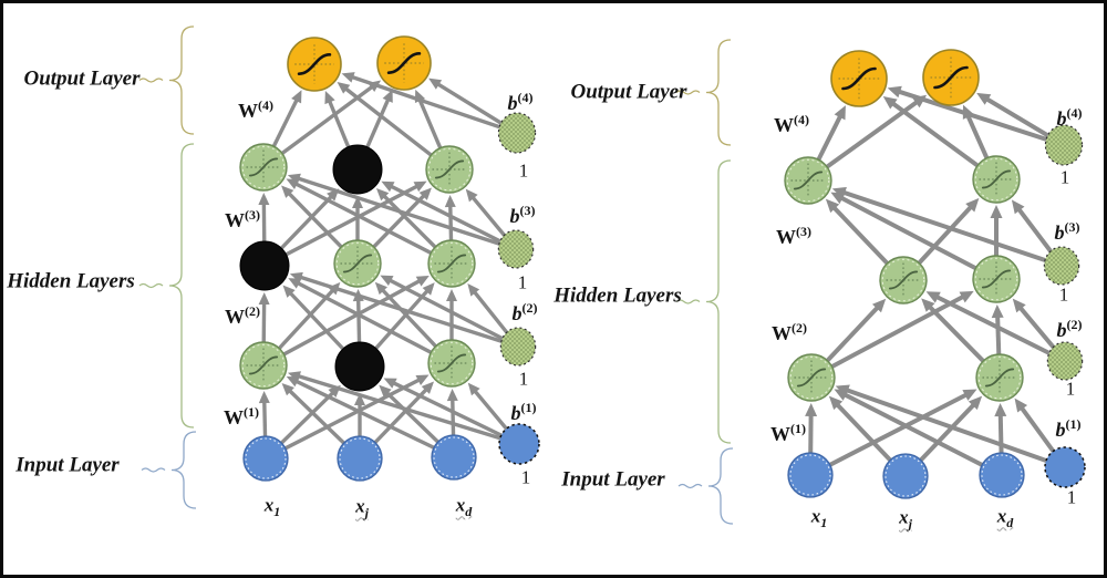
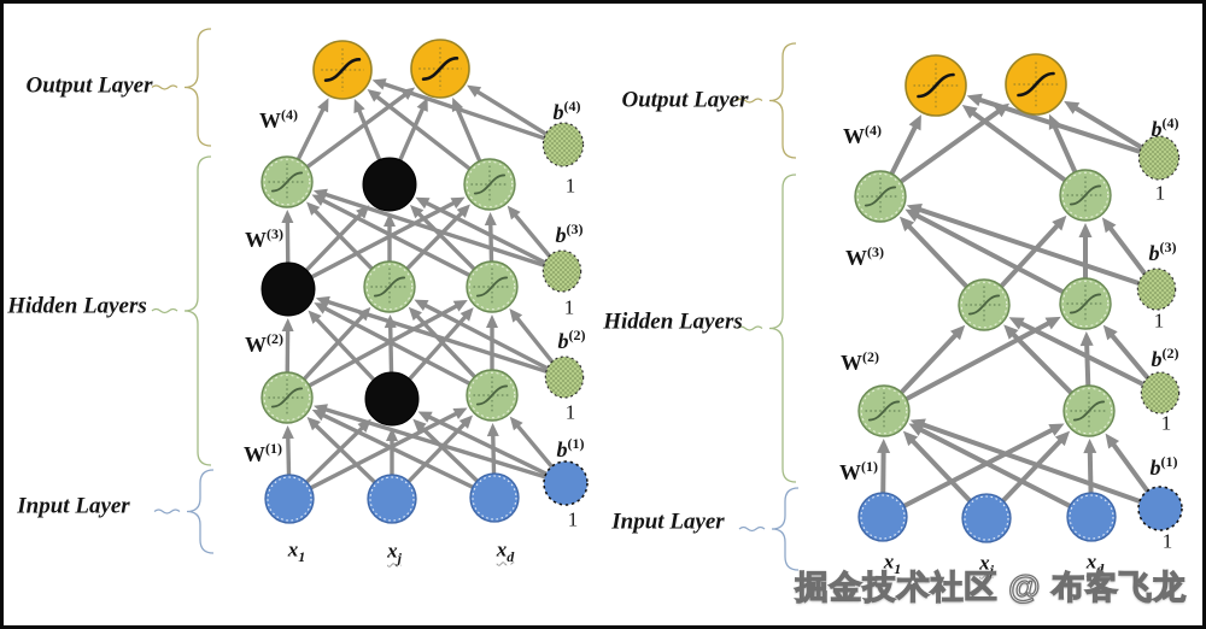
  Output Layer
  Hidden Layers
  Input Layer
  W(4)
  W(3)
  W(2)
  W(1)
  b(4)
  b(3)
  b(2)
  b(1)
  1
  1
  1
  1
  x1
  xj
  xd
  Output Layer
  Hidden Layers
  Input Layer
  W(4)
  W(3)
  W(2)
  W(1)
  b(4)
  b(3)
  b(2)
  b(1)
  1
  1
  1
  1
  x1
  xj
  xd
+ 掘金技术社区 @ 布客飞龙
